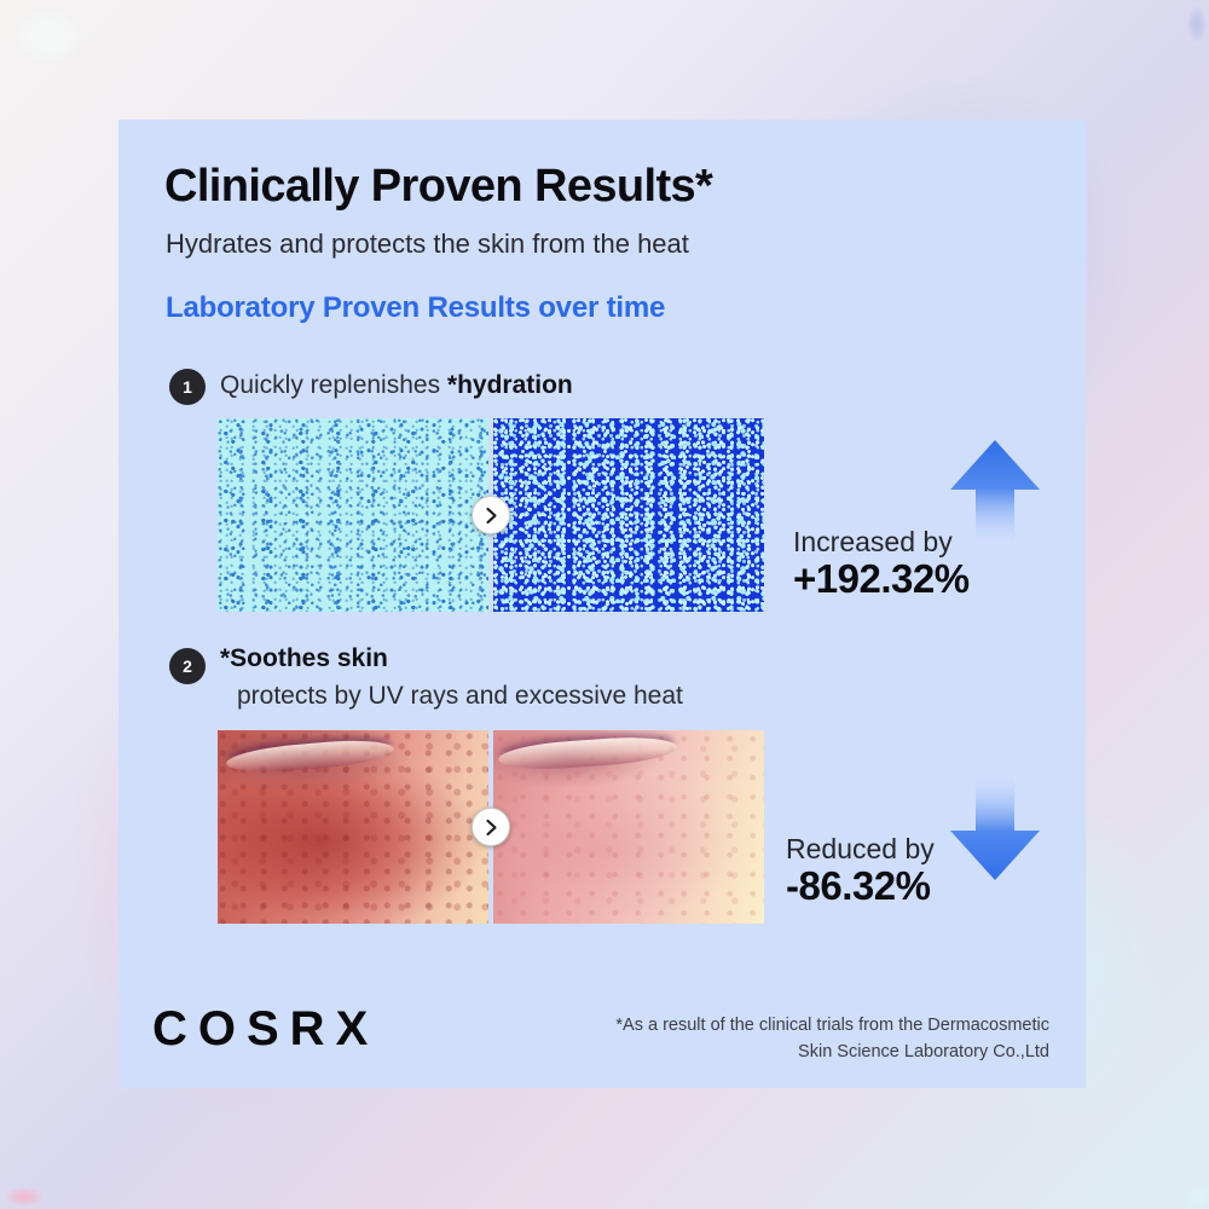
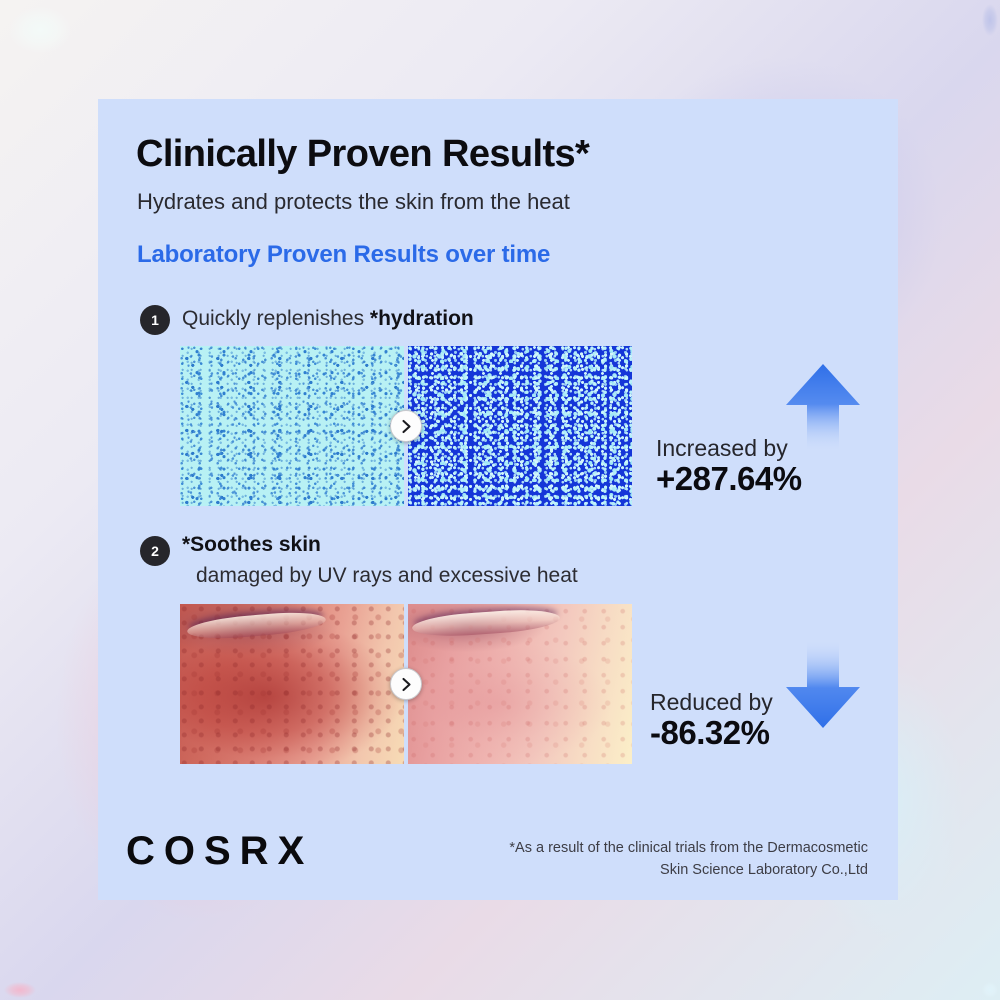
  Clinically Proven Results*
  Hydrates and protects the skin from the heat
  Laboratory Proven Results over time
  1
  Quickly replenishes *hydration
  Increased by
- +192.32%
+ +287.64%
  2
  *Soothes skin
- protects by UV rays and excessive heat
+ damaged by UV rays and excessive heat
  Reduced by
  -86.32%
  COSRX
  *As a result of the clinical trials from the Dermacosmetic
  Skin Science Laboratory Co.,Ltd
